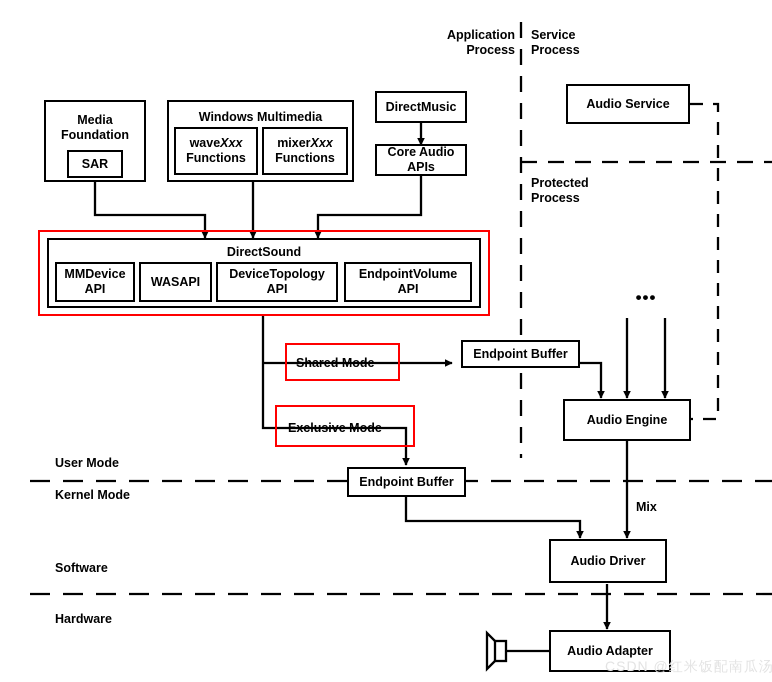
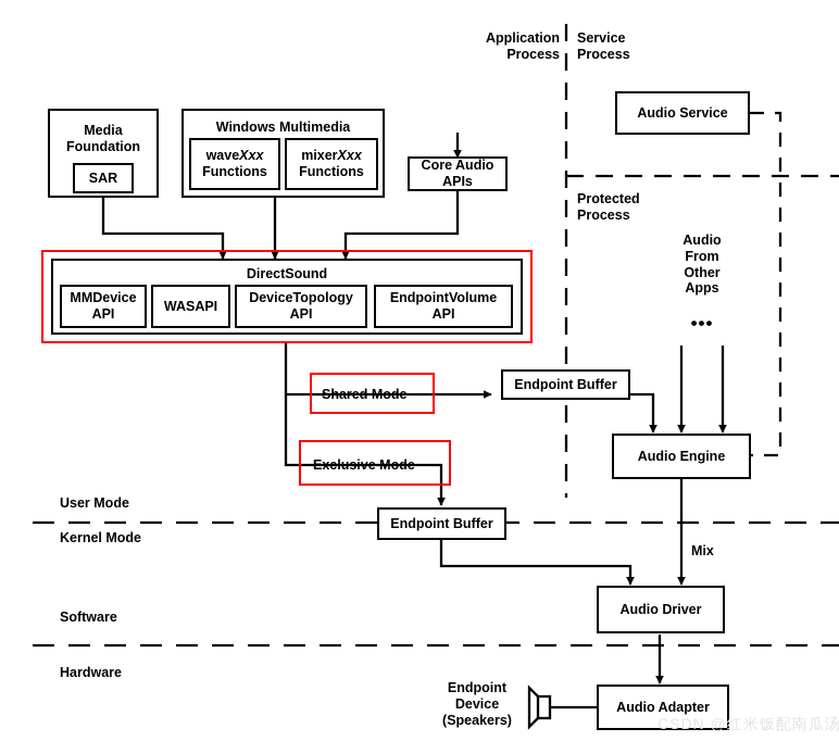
  Application
  Process
  Service
  Process
  Protected
  Process
  User Mode
  Kernel Mode
  Software
  Hardware
  Media
  Foundation
  SAR
  Windows Multimedia
  waveXxx
  Functions
  mixerXxx
  Functions
- DirectMusic
  Core Audio APIs
  Audio Service
  DirectSound
  MMDevice
  API
  WASAPI
  DeviceTopology
  API
  EndpointVolume
  API
  Shared Mode
  Exclusive Mode
  Endpoint Buffer
  Endpoint Buffer
  Audio Engine
  Audio Driver
  Audio Adapter
+ Audio
+ From
+ Other
+ Apps
  •••
  Mix
+ Endpoint
+ Device
+ (Speakers)
  CSDN @红米饭配南瓜汤
